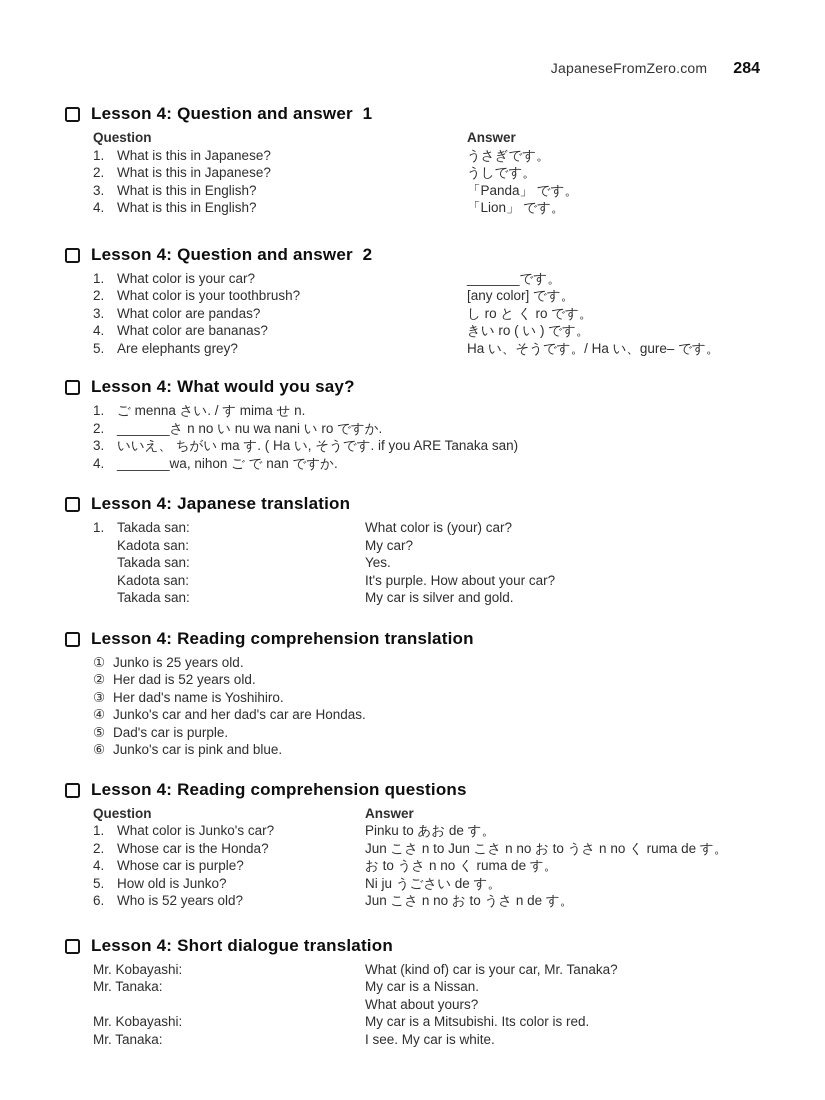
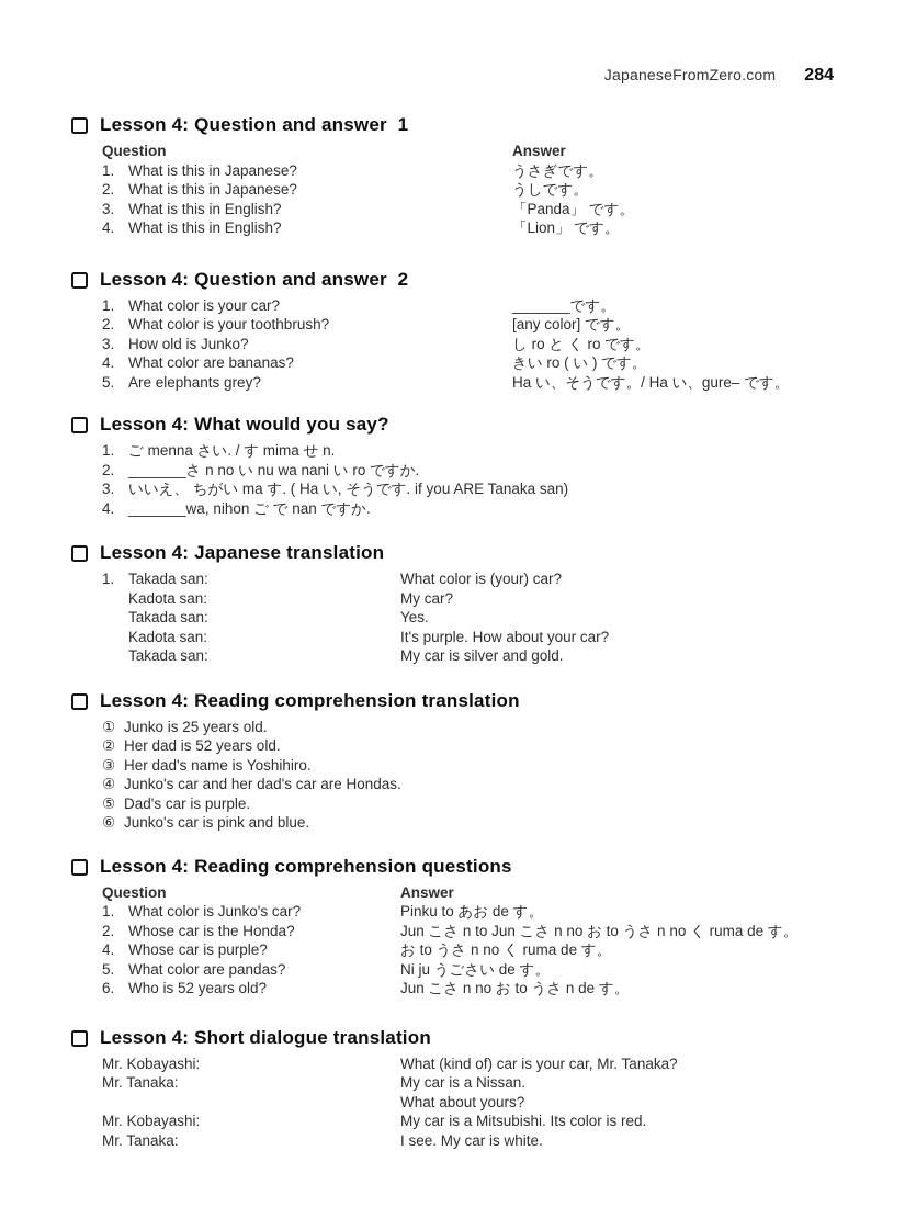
  JapaneseFromZero.com
  284
  Lesson 4: Question and answer 1
  Question
  Answer
  1.
  What is this in Japanese?
  うさぎです。
  2.
  What is this in Japanese?
  うしです。
  3.
  What is this in English?
  「Panda」 です。
  4.
  What is this in English?
  「Lion」 です。
  Lesson 4: Question and answer 2
  1.
  What color is your car?
  _______です。
  2.
  What color is your toothbrush?
  [any color] です。
  3.
- What color are pandas?
+ How old is Junko?
  し ro と く ro です。
  4.
  What color are bananas?
  きい ro ( い ) です。
  5.
  Are elephants grey?
  Ha い、そうです。/ Ha い、gure– です。
  Lesson 4: What would you say?
  1.
  ご menna さい. / す mima せ n.
  2.
  _______さ n no い nu wa nani い ro ですか.
  3.
  いいえ、 ちがい ma す. ( Ha い, そうです. if you ARE Tanaka san)
  4.
  _______wa, nihon ご で nan ですか.
  Lesson 4: Japanese translation
  1.
  Takada san:
  What color is (your) car?
  Kadota san:
  My car?
  Takada san:
  Yes.
  Kadota san:
  It's purple. How about your car?
  Takada san:
  My car is silver and gold.
  Lesson 4: Reading comprehension translation
  ①
  Junko is 25 years old.
  ②
  Her dad is 52 years old.
  ③
  Her dad's name is Yoshihiro.
  ④
  Junko's car and her dad's car are Hondas.
  ⑤
  Dad's car is purple.
  ⑥
  Junko's car is pink and blue.
  Lesson 4: Reading comprehension questions
  Question
  Answer
  1.
  What color is Junko's car?
  Pinku to あお de す。
  2.
  Whose car is the Honda?
  Jun こさ n to Jun こさ n no お to うさ n no く ruma de す。
  4.
  Whose car is purple?
  お to うさ n no く ruma de す。
  5.
- How old is Junko?
+ What color are pandas?
  Ni ju うごさい de す。
  6.
  Who is 52 years old?
  Jun こさ n no お to うさ n de す。
  Lesson 4: Short dialogue translation
  Mr. Kobayashi:
  What (kind of) car is your car, Mr. Tanaka?
  Mr. Tanaka:
  My car is a Nissan.
  What about yours?
  Mr. Kobayashi:
  My car is a Mitsubishi. Its color is red.
  Mr. Tanaka:
  I see. My car is white.
